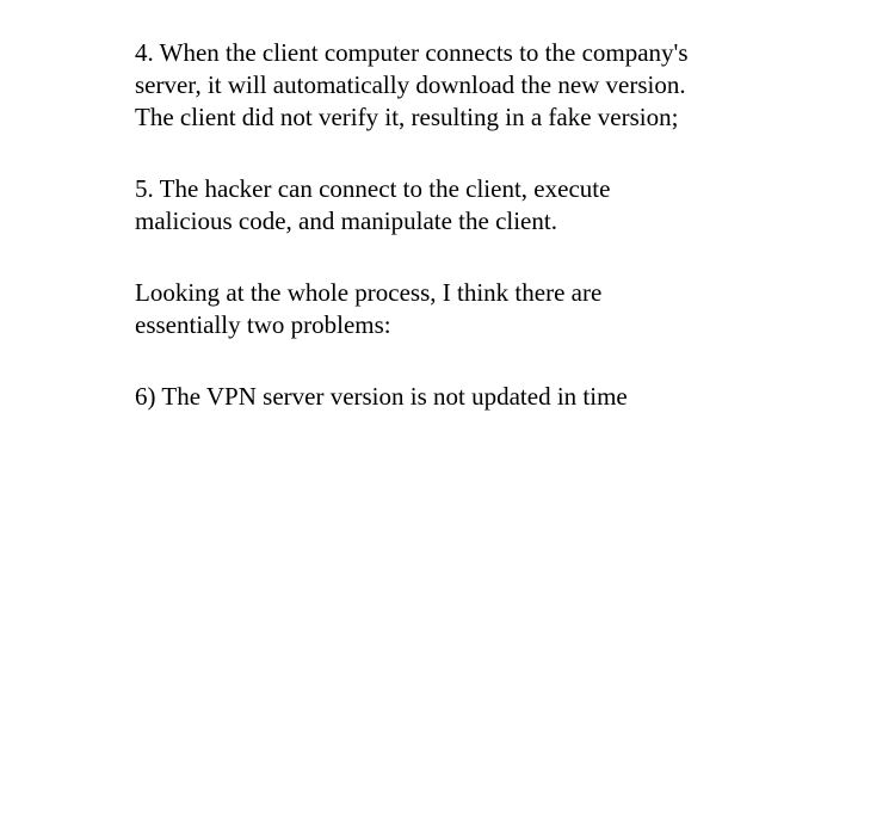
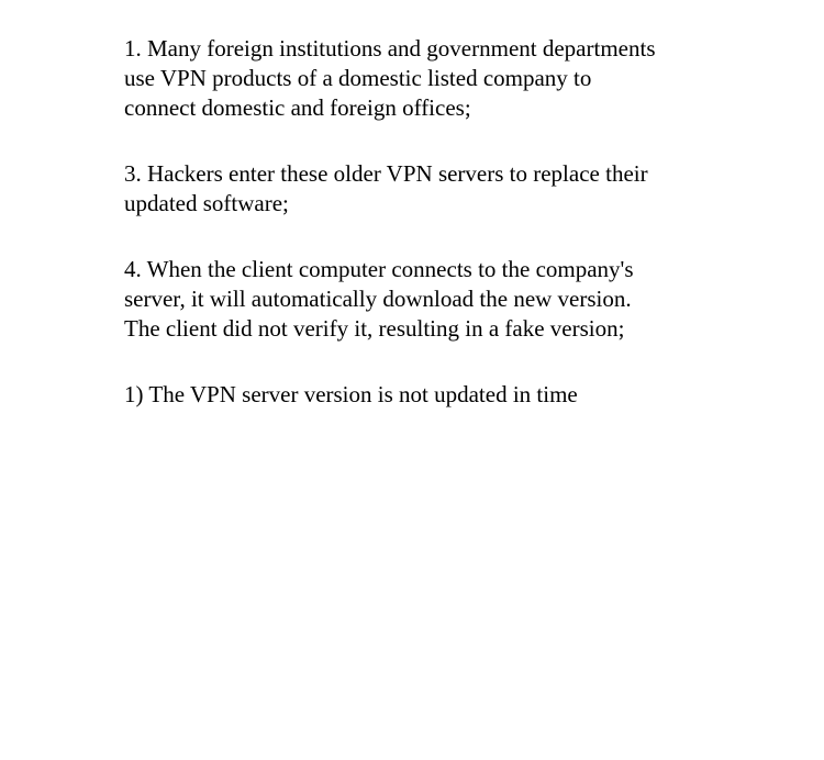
+ 1. Many foreign institutions and government departments
+ use VPN products of a domestic listed company to
+ connect domestic and foreign offices;
+ 3. Hackers enter these older VPN servers to replace their
+ updated software;
  4. When the client computer connects to the company's
  server, it will automatically download the new version.
  The client did not verify it, resulting in a fake version;
- 5. The hacker can connect to the client, execute
- malicious code, and manipulate the client.
- Looking at the whole process, I think there are
- essentially two problems:
- 6) The VPN server version is not updated in time
+ 1) The VPN server version is not updated in time
